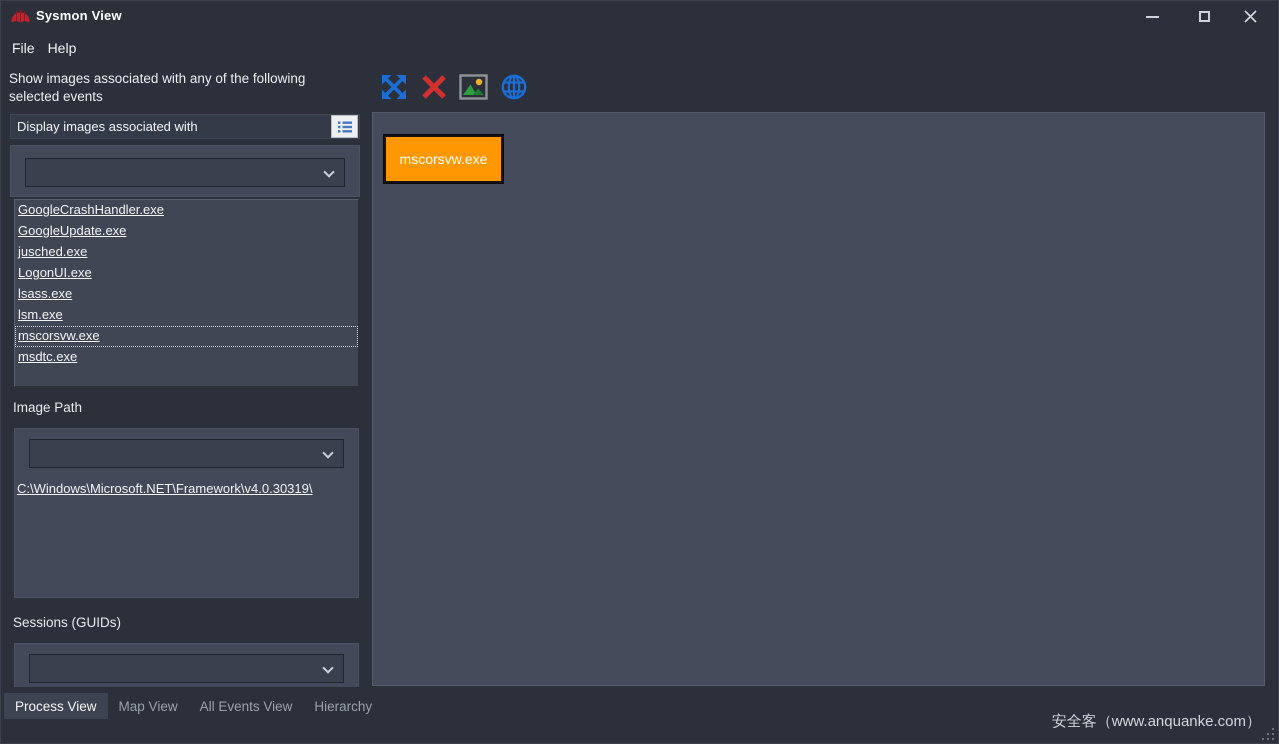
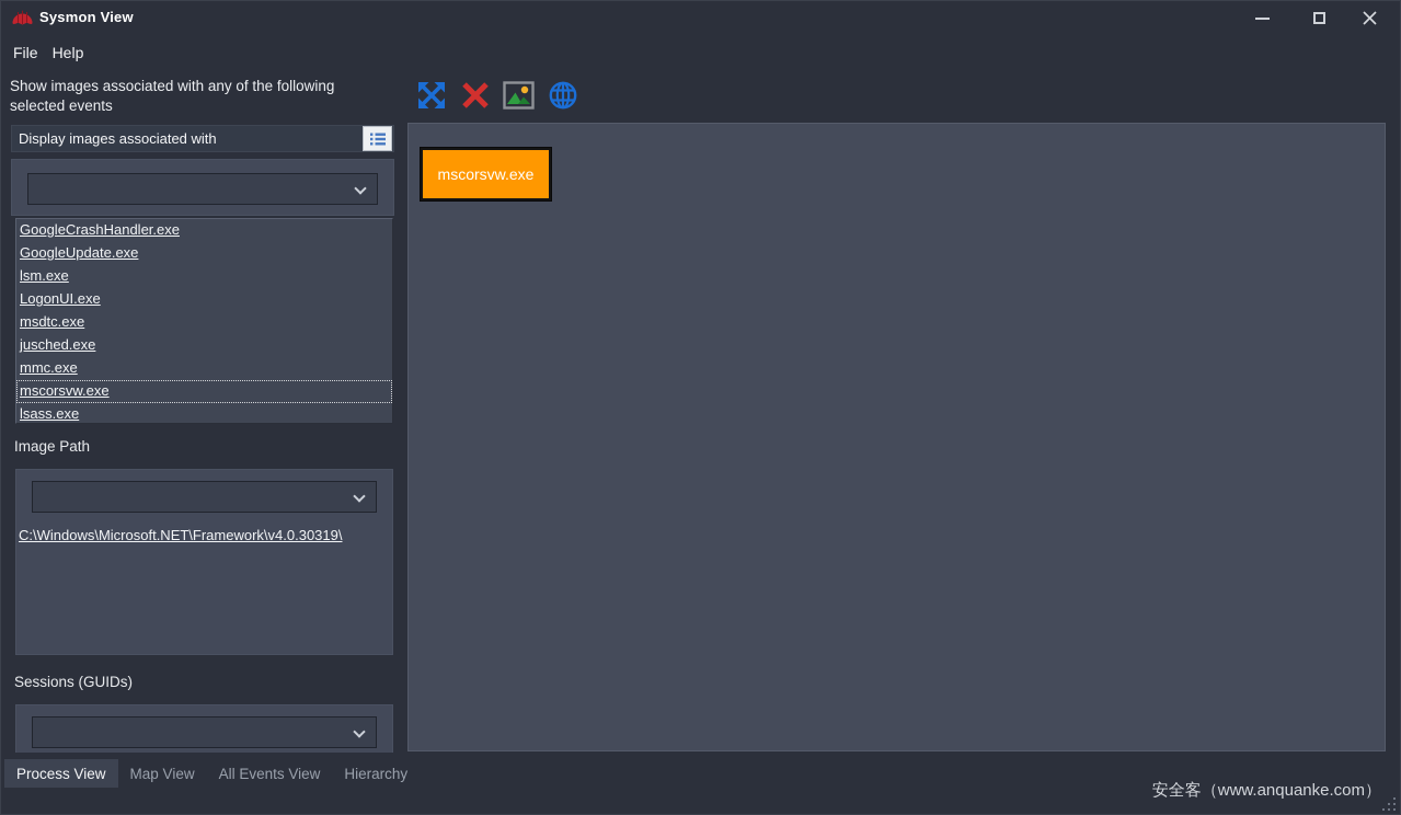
  Sysmon View
  File
  Help
  Show images associated with any of the following selected events
  Display images associated with
  GoogleCrashHandler.exe
  GoogleUpdate.exe
- jusched.exe
+ lsm.exe
  LogonUI.exe
- lsass.exe
+ msdtc.exe
- lsm.exe
+ jusched.exe
+ mmc.exe
  mscorsvw.exe
- msdtc.exe
+ lsass.exe
  Image Path
  C:\Windows\Microsoft.NET\Framework\v4.0.30319\
  Sessions (GUIDs)
  mscorsvw.exe
  Process View
  Map View
  All Events View
  Hierarchy
  安全客（www.anquanke.com）
